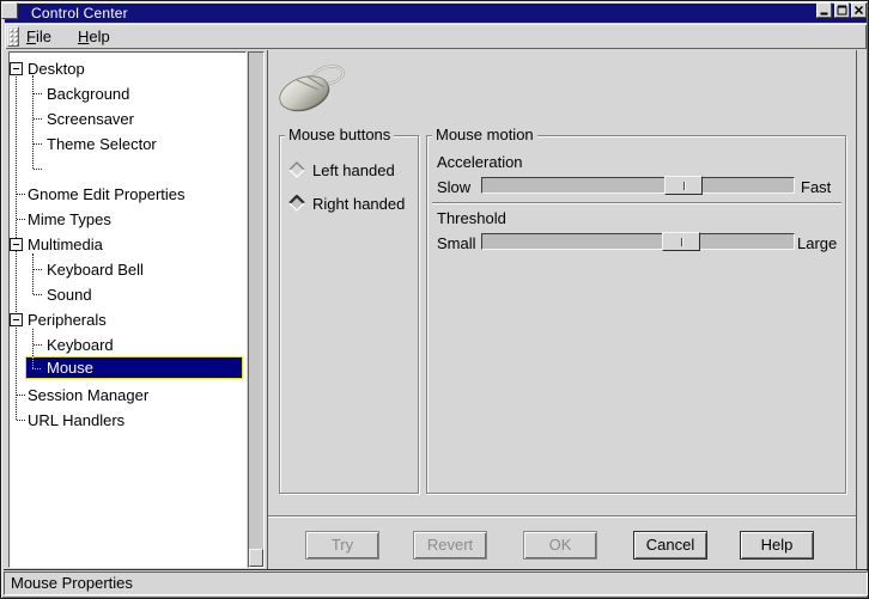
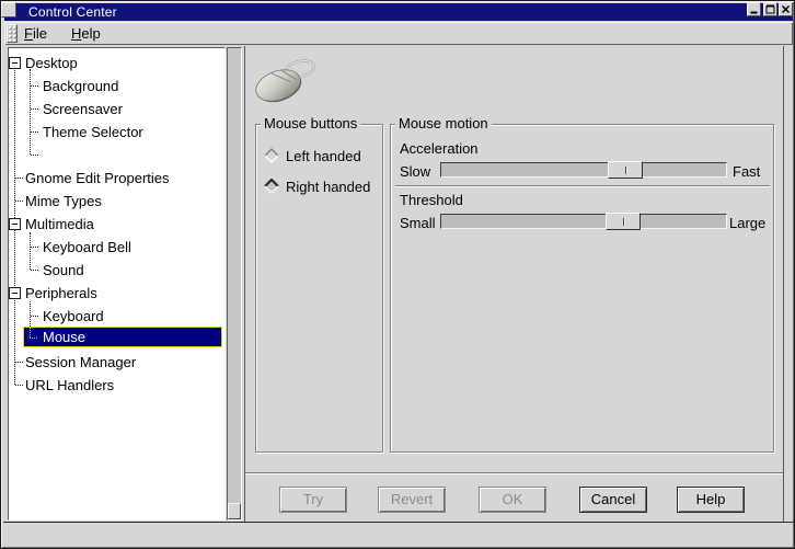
  Control Center
  File
  Help
  Desktop
  Background
  Screensaver
  Theme Selector
  Gnome Edit Properties
  Mime Types
  Multimedia
  Keyboard Bell
  Sound
  Peripherals
  Keyboard
  Mouse
  Session Manager
  URL Handlers
  Mouse buttons
  Left handed
  Right handed
  Mouse motion
  Acceleration
  Slow
  Fast
  Threshold
  Small
  Large
  Try
  Revert
  OK
  Cancel
  Help
- Mouse Properties
